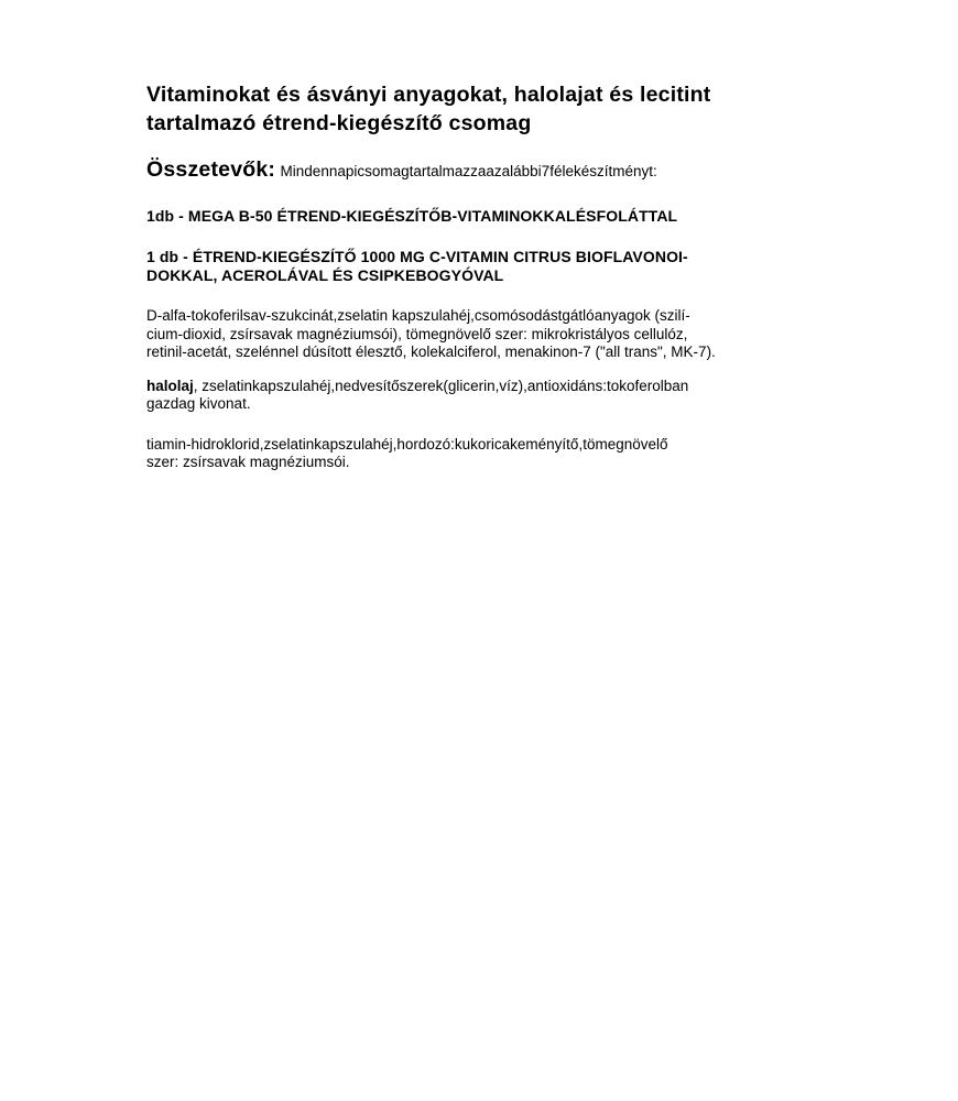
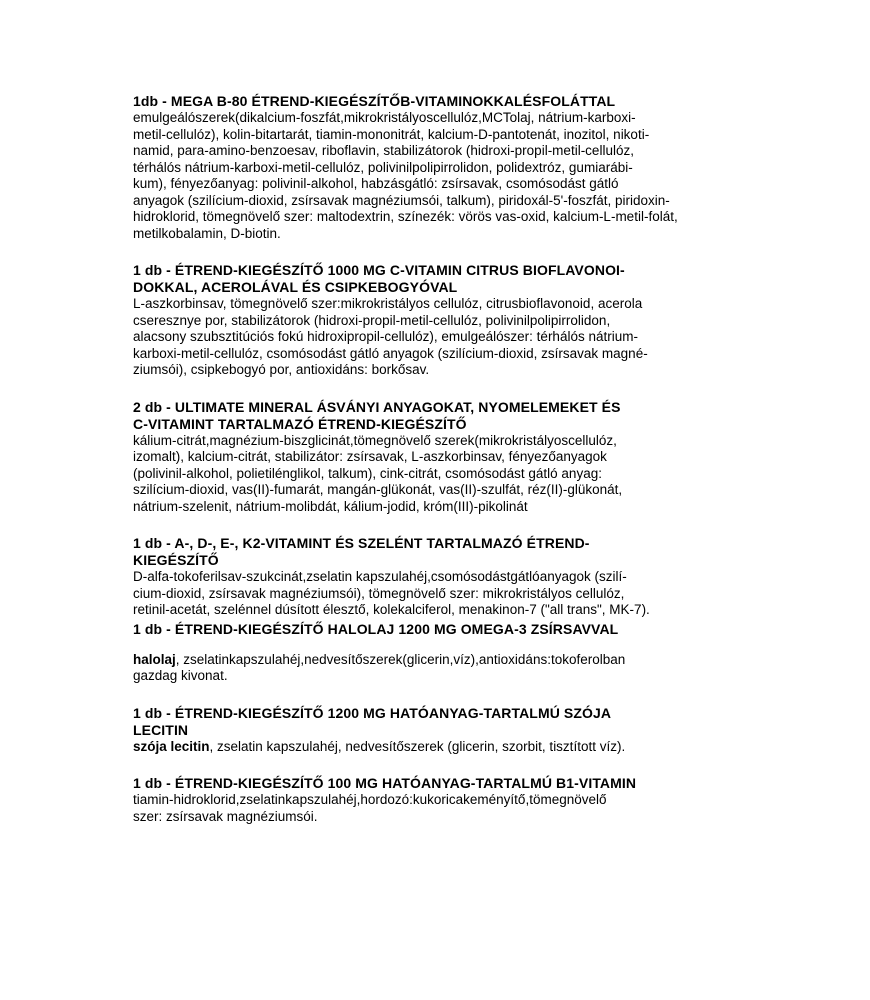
- Vitaminokat és ásványi anyagokat, halolajat és lecitint
- tartalmazó étrend-kiegészítő csomag
- Összetevők: Mindennapicsomagtartalmazzaazalábbi7félekészítményt:
- 1db - MEGA B-50 ÉTREND-KIEGÉSZÍTŐB-VITAMINOKKALÉSFOLÁTTAL
+ 1db - MEGA B-80 ÉTREND-KIEGÉSZÍTŐB-VITAMINOKKALÉSFOLÁTTAL
+ emulgeálószerek(dikalcium-foszfát,mikrokristályoscellulóz,MCTolaj, nátrium-karboxi-
+ metil-cellulóz), kolin-bitartarát, tiamin-mononitrát, kalcium-D-pantotenát, inozitol, nikoti-
+ namid, para-amino-benzoesav, riboflavin, stabilizátorok (hidroxi-propil-metil-cellulóz,
+ térhálós nátrium-karboxi-metil-cellulóz, polivinilpolipirrolidon, polidextróz, gumiarábi-
+ kum), fényezőanyag: polivinil-alkohol, habzásgátló: zsírsavak, csomósodást gátló
+ anyagok (szilícium-dioxid, zsírsavak magnéziumsói, talkum), piridoxál-5'-foszfát, piridoxin-
+ hidroklorid, tömegnövelő szer: maltodextrin, színezék: vörös vas-oxid, kalcium-L-metil-folát,
+ metilkobalamin, D-biotin.
  1 db - ÉTREND-KIEGÉSZÍTŐ 1000 MG C-VITAMIN CITRUS BIOFLAVONOI-
  DOKKAL, ACEROLÁVAL ÉS CSIPKEBOGYÓVAL
+ L-aszkorbinsav, tömegnövelő szer:mikrokristályos cellulóz, citrusbioflavonoid, acerola
+ cseresznye por, stabilizátorok (hidroxi-propil-metil-cellulóz, polivinilpolipirrolidon,
+ alacsony szubsztitúciós fokú hidroxipropil-cellulóz), emulgeálószer: térhálós nátrium-
+ karboxi-metil-cellulóz, csomósodást gátló anyagok (szilícium-dioxid, zsírsavak magné-
+ ziumsói), csipkebogyó por, antioxidáns: borkősav.
+ 2 db - ULTIMATE MINERAL ÁSVÁNYI ANYAGOKAT, NYOMELEMEKET ÉS
+ C-VITAMINT TARTALMAZÓ ÉTREND-KIEGÉSZÍTŐ
+ kálium-citrát,magnézium-biszglicinát,tömegnövelő szerek(mikrokristályoscellulóz,
+ izomalt), kalcium-citrát, stabilizátor: zsírsavak, L-aszkorbinsav, fényezőanyagok
+ (polivinil-alkohol, polietilénglikol, talkum), cink-citrát, csomósodást gátló anyag:
+ szilícium-dioxid, vas(II)-fumarát, mangán-glükonát, vas(II)-szulfát, réz(II)-glükonát,
+ nátrium-szelenit, nátrium-molibdát, kálium-jodid, króm(III)-pikolinát
+ 1 db - A-, D-, E-, K2-VITAMINT ÉS SZELÉNT TARTALMAZÓ ÉTREND-
+ KIEGÉSZÍTŐ
  D-alfa-tokoferilsav-szukcinát,zselatin kapszulahéj,csomósodástgátlóanyagok (szilí-
  cium-dioxid, zsírsavak magnéziumsói), tömegnövelő szer: mikrokristályos cellulóz,
  retinil-acetát, szelénnel dúsított élesztő, kolekalciferol, menakinon-7 ("all trans", MK-7).
+ 1 db - ÉTREND-KIEGÉSZÍTŐ HALOLAJ 1200 MG OMEGA-3 ZSÍRSAVVAL
  halolaj, zselatinkapszulahéj,nedvesítőszerek(glicerin,víz),antioxidáns:tokoferolban
  gazdag kivonat.
+ 1 db - ÉTREND-KIEGÉSZÍTŐ 1200 MG HATÓANYAG-TARTALMÚ SZÓJA
+ LECITIN
+ szója lecitin, zselatin kapszulahéj, nedvesítőszerek (glicerin, szorbit, tisztított víz).
+ 1 db - ÉTREND-KIEGÉSZÍTŐ 100 MG HATÓANYAG-TARTALMÚ B1-VITAMIN
  tiamin-hidroklorid,zselatinkapszulahéj,hordozó:kukoricakeményítő,tömegnövelő
  szer: zsírsavak magnéziumsói.
